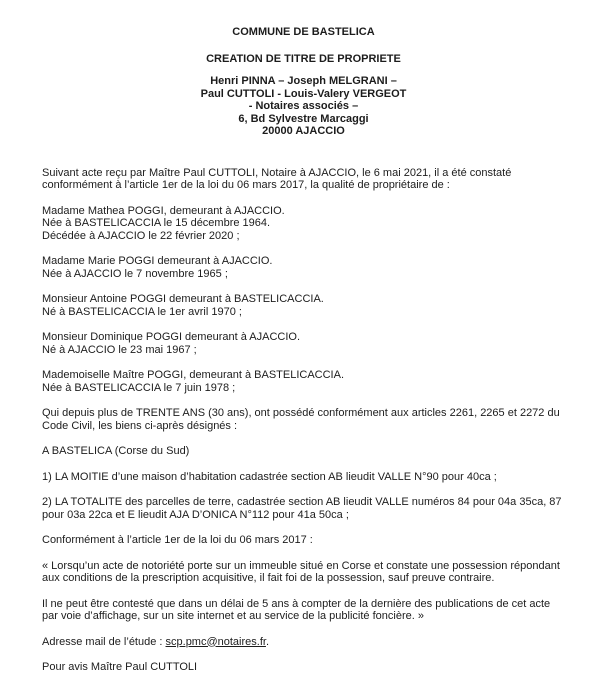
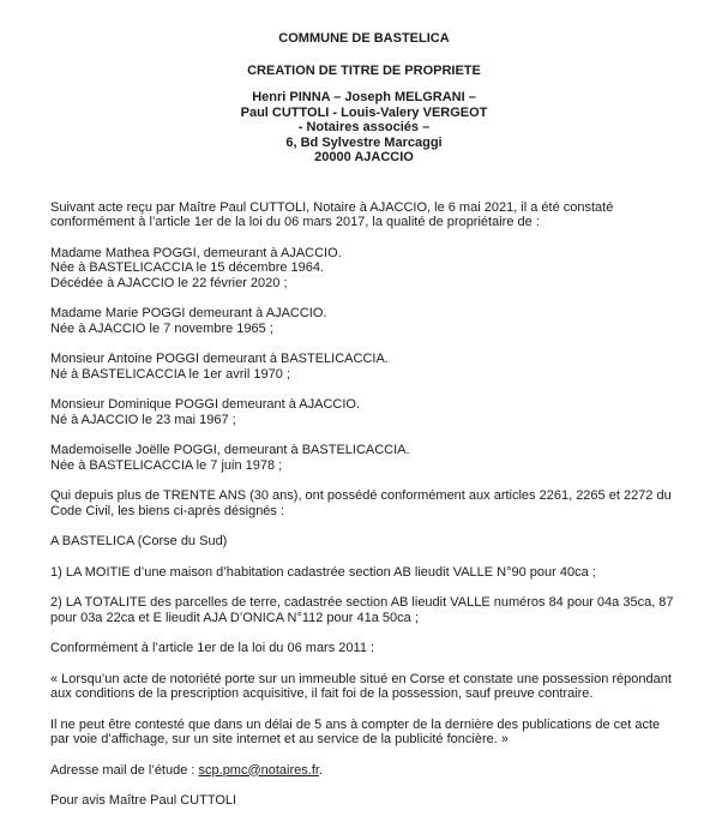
  COMMUNE DE BASTELICA
  CREATION DE TITRE DE PROPRIETE
  Henri PINNA – Joseph MELGRANI –
  Paul CUTTOLI - Louis-Valery VERGEOT
  - Notaires associés –
  6, Bd Sylvestre Marcaggi
  20000 AJACCIO
  Suivant acte reçu par Maître Paul CUTTOLI, Notaire à AJACCIO, le 6 mai 2021, il a été constaté conformément à l’article 1er de la loi du 06 mars 2017, la qualité de propriétaire de :
  Madame Mathea POGGI, demeurant à AJACCIO.
  Née à BASTELICACCIA le 15 décembre 1964.
  Décédée à AJACCIO le 22 février 2020 ;
  Madame Marie POGGI demeurant à AJACCIO.
  Née à AJACCIO le 7 novembre 1965 ;
  Monsieur Antoine POGGI demeurant à BASTELICACCIA.
  Né à BASTELICACCIA le 1er avril 1970 ;
  Monsieur Dominique POGGI demeurant à AJACCIO.
  Né à AJACCIO le 23 mai 1967 ;
- Mademoiselle Maître POGGI, demeurant à BASTELICACCIA.
+ Mademoiselle Joëlle POGGI, demeurant à BASTELICACCIA.
  Née à BASTELICACCIA le 7 juin 1978 ;
  Qui depuis plus de TRENTE ANS (30 ans), ont possédé conformément aux articles 2261, 2265 et 2272 du Code Civil, les biens ci-après désignés :
  A BASTELICA (Corse du Sud)
  1) LA MOITIE d’une maison d’habitation cadastrée section AB lieudit VALLE N°90 pour 40ca ;
  2) LA TOTALITE des parcelles de terre, cadastrée section AB lieudit VALLE numéros 84 pour 04a 35ca, 87 pour 03a 22ca et E lieudit AJA D’ONICA N°112 pour 41a 50ca ;
- Conformément à l’article 1er de la loi du 06 mars 2017 :
+ Conformément à l’article 1er de la loi du 06 mars 2011 :
  « Lorsqu’un acte de notoriété porte sur un immeuble situé en Corse et constate une possession répondant aux conditions de la prescription acquisitive, il fait foi de la possession, sauf preuve contraire.
  Il ne peut être contesté que dans un délai de 5 ans à compter de la dernière des publications de cet acte par voie d’affichage, sur un site internet et au service de la publicité foncière. »
  Adresse mail de l’étude : scp.pmc@notaires.fr.
  Pour avis Maître Paul CUTTOLI
